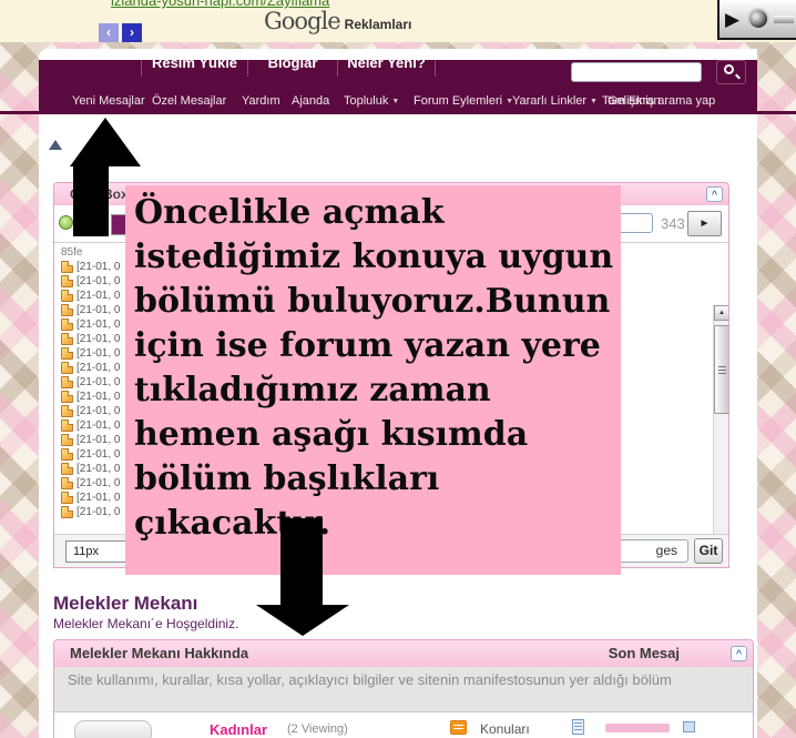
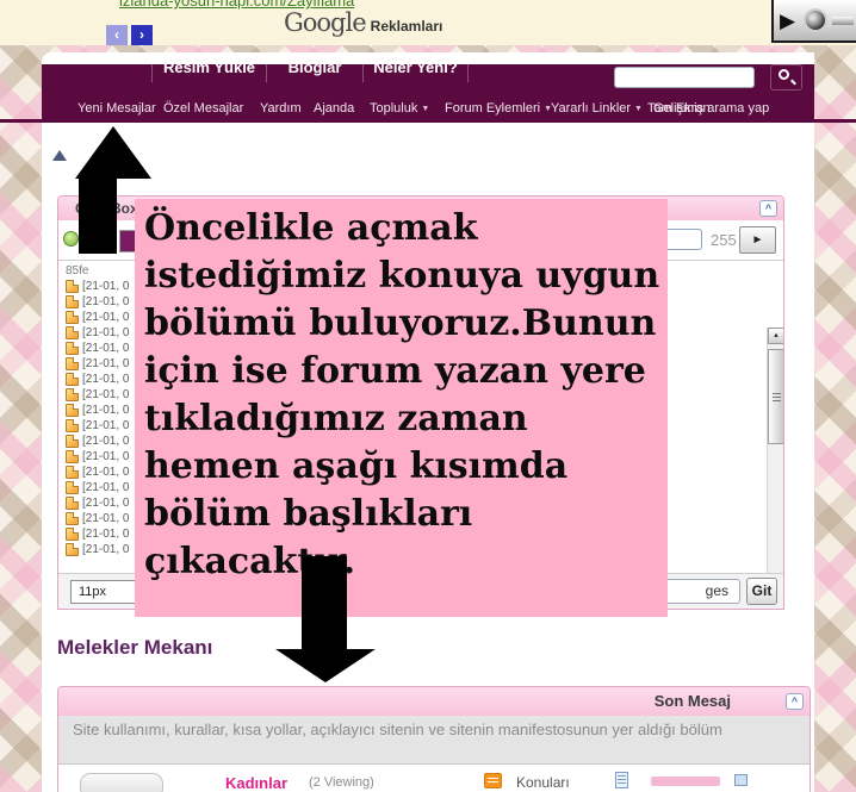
  izlanda-yosun-hapi.com/Zayiflama
  ‹
  ›
  Google Reklamları
  ▶
  Resim Yükle
  Bloglar
  Neler Yeni?
  Yeni Mesajlar
  Özel Mesajlar
  Yardım
  Ajanda
  Topluluk
  Forum Eylemleri
  Yararlı Linkler
  Gelişmiş arama yap
  Tam Ekran
  ^
- 343
+ 255
  ►
  85fe
  [21-01, 0
  [21-01, 0
  [21-01, 0
  [21-01, 0
  [21-01, 0
  [21-01, 0
  [21-01, 0
  [21-01, 0
  [21-01, 0
  [21-01, 0
  [21-01, 0
  [21-01, 0
  [21-01, 0
  [21-01, 0
  [21-01, 0
  [21-01, 0
  [21-01, 0
  [21-01, 0
  11px
  ges
  Git
  Öncelikle açmak istediğimiz konuya uygun bölümü buluyoruz.Bunun için ise forum yazan yere tıkladığımız zaman hemen aşağı kısımda bölüm başlıkları çıkacak.
  Melekler Mekanı
- Melekler Mekanı´e Hoşgeldiniz.
- Melekler Mekanı Hakkında
  Son Mesaj
  ^
- Site kullanımı, kurallar, kısa yollar, açıklayıcı bilgiler ve sitenin manifestosunun yer aldığı bölüm
+ Site kullanımı, kurallar, kısa yollar, açıklayıcı sitenin ve sitenin manifestosunun yer aldığı bölüm
  Kadınlar
  (2 Viewing)
  Konuları
